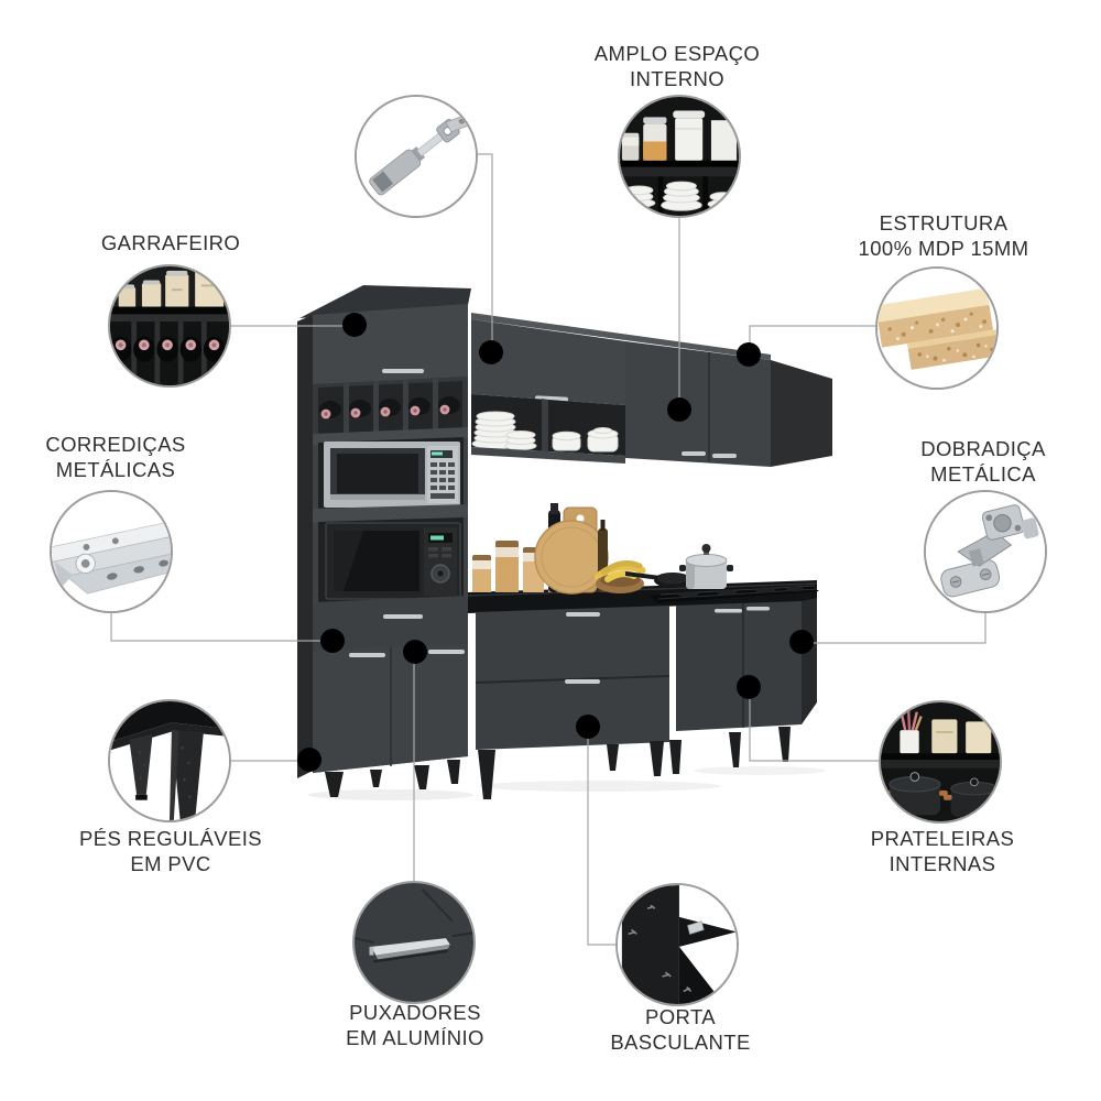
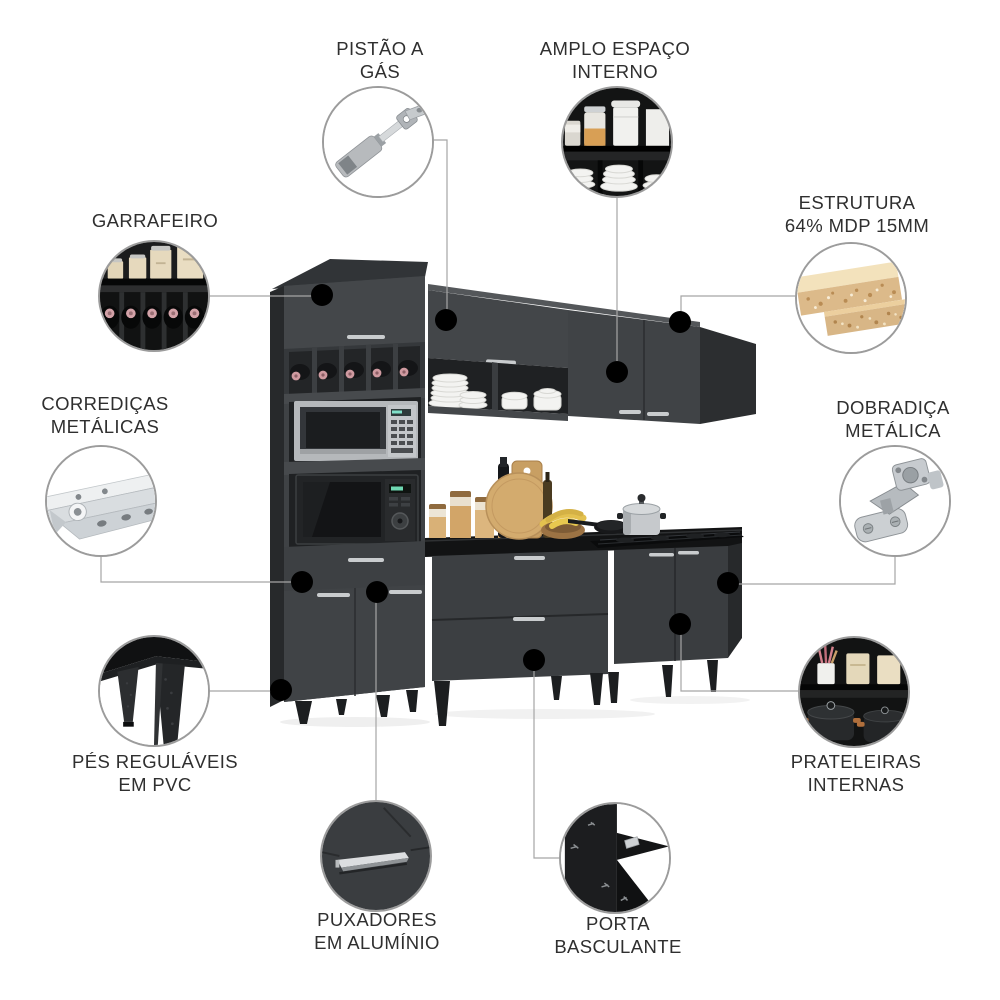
+ PISTÃO A
+ GÁS
  AMPLO ESPAÇO
  INTERNO
  GARRAFEIRO
  ESTRUTURA
- 100% MDP 15MM
+ 64% MDP 15MM
  CORREDIÇAS
  METÁLICAS
  DOBRADIÇA
  METÁLICA
  PÉS REGULÁVEIS
  EM PVC
  PRATELEIRAS
  INTERNAS
  PUXADORES
  EM ALUMÍNIO
  PORTA
  BASCULANTE
